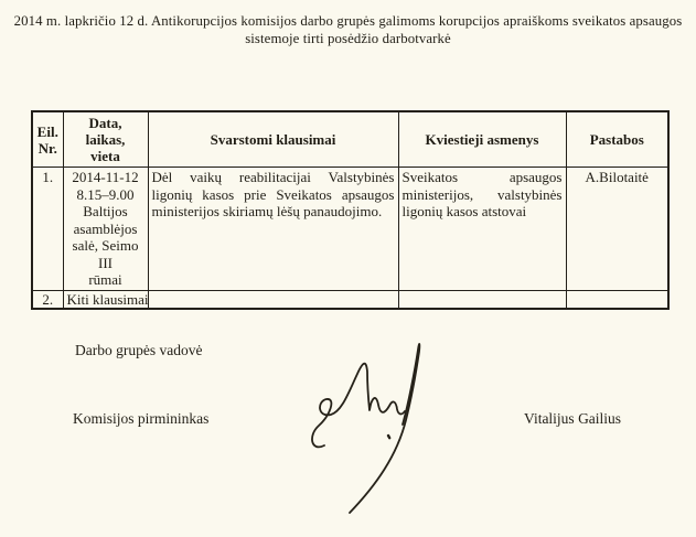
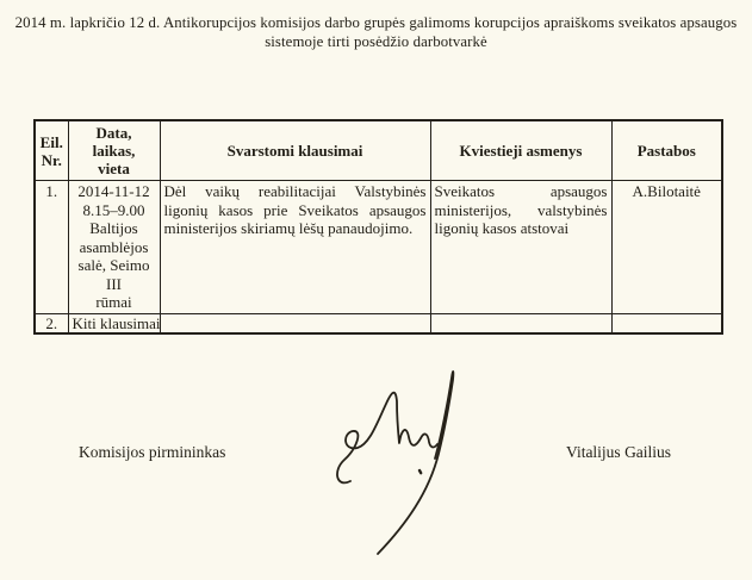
  2014 m. lapkričio 12 d. Antikorupcijos komisijos darbo grupės galimoms korupcijos apraiškoms sveikatos apsaugos sistemoje tirti posėdžio darbotvarkė
  Eil. Nr.	Data, laikas, vieta	Svarstomi klausimai	Kviestieji asmenys	Pastabos
  1.	2014-11-12 8.15–9.00 Baltijos asamblėjos salė, Seimo III rūmai	Dėl vaikų reabilitacijai Valstybinės ligonių kasos prie Sveikatos apsaugos ministerijos skiriamų lėšų panaudojimo.	Sveikatos apsaugos ministerijos, valstybinės ligonių kasos atstovai	A.Bilotaitė
  2.	Kiti klausimai
- Darbo grupės vadovė
  Komisijos pirmininkas
  Vitalijus Gailius
